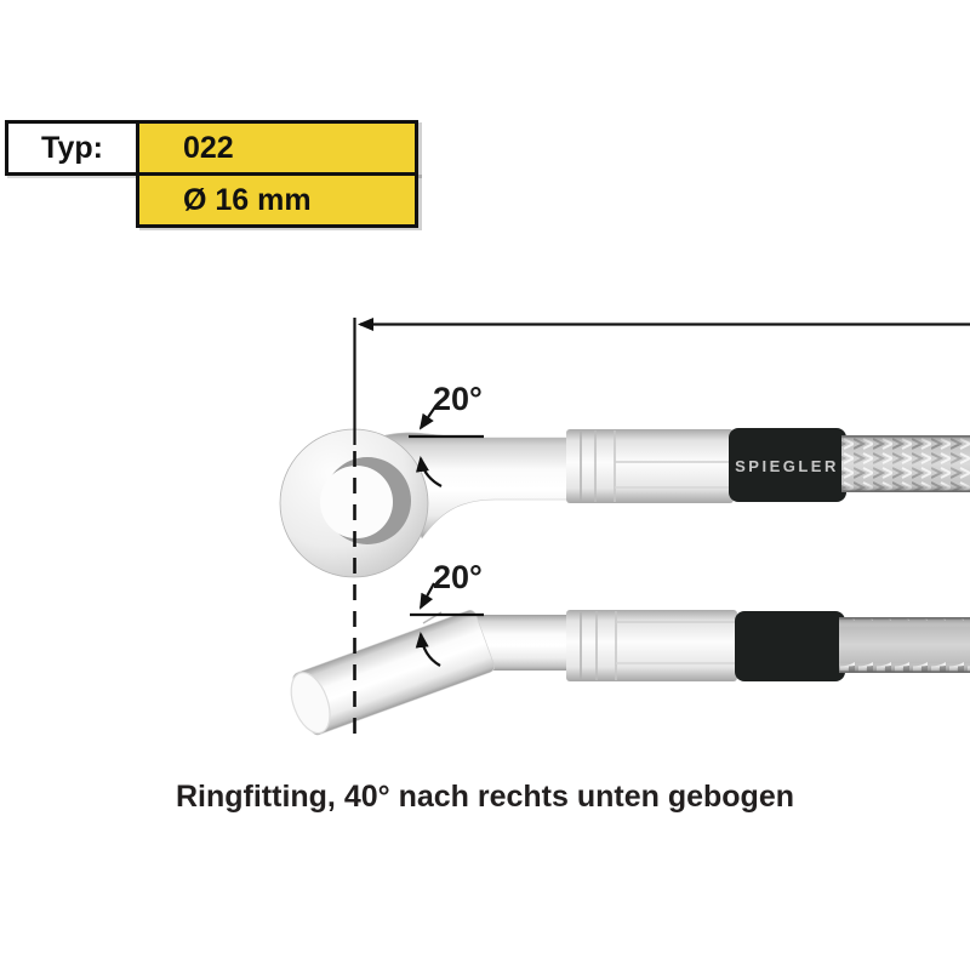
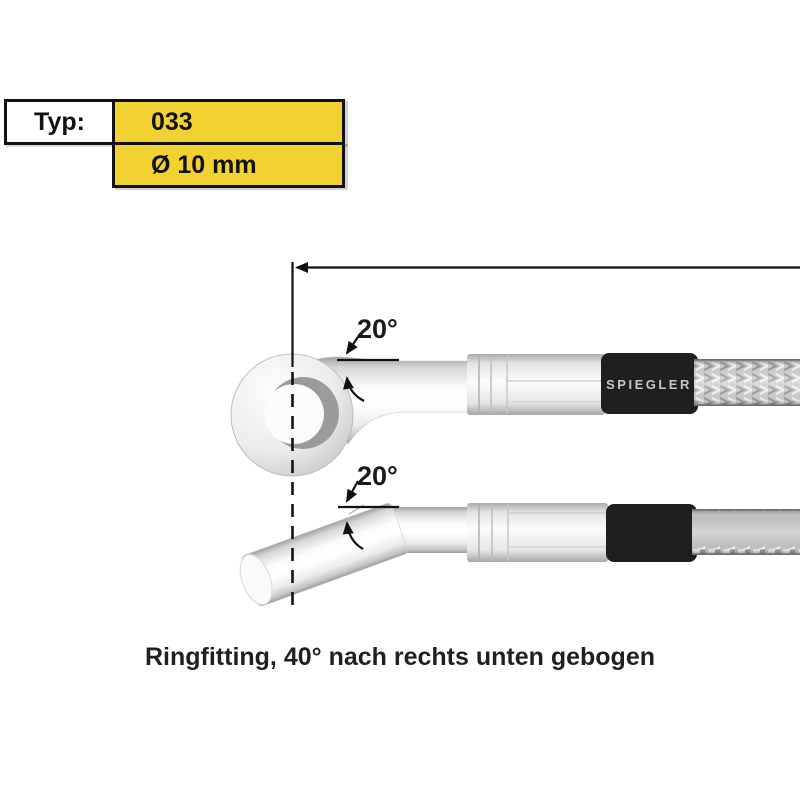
  SPIEGLER
  20°
  20°
  Typ:
- 022
+ 033
- Ø 16 mm
+ Ø 10 mm
  Ringfitting, 40° nach rechts unten gebogen
